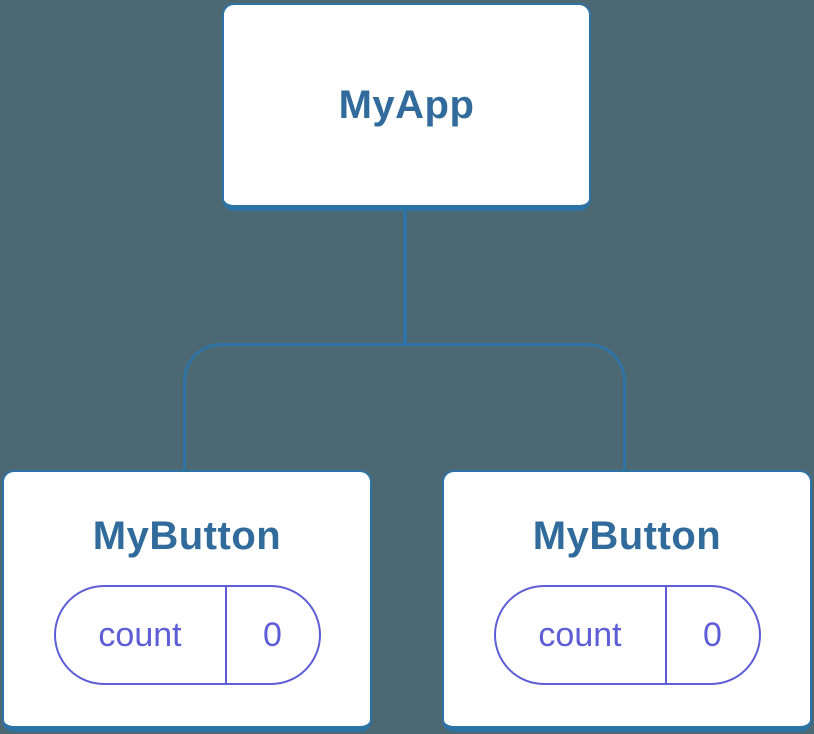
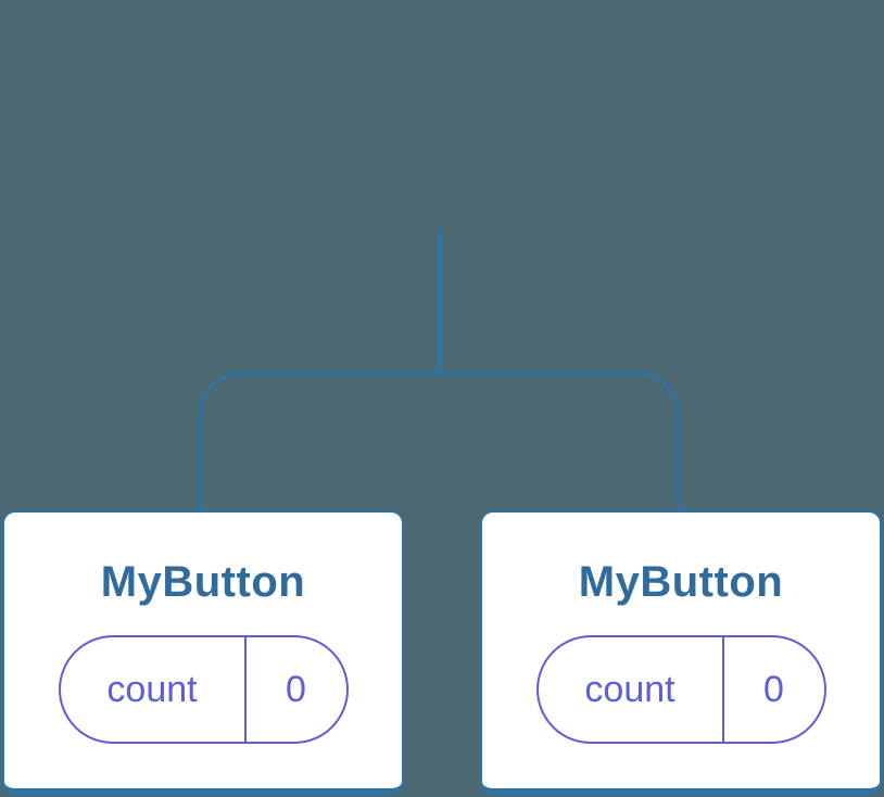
- MyApp
  MyButton
  count
  0
  MyButton
  count
  0
